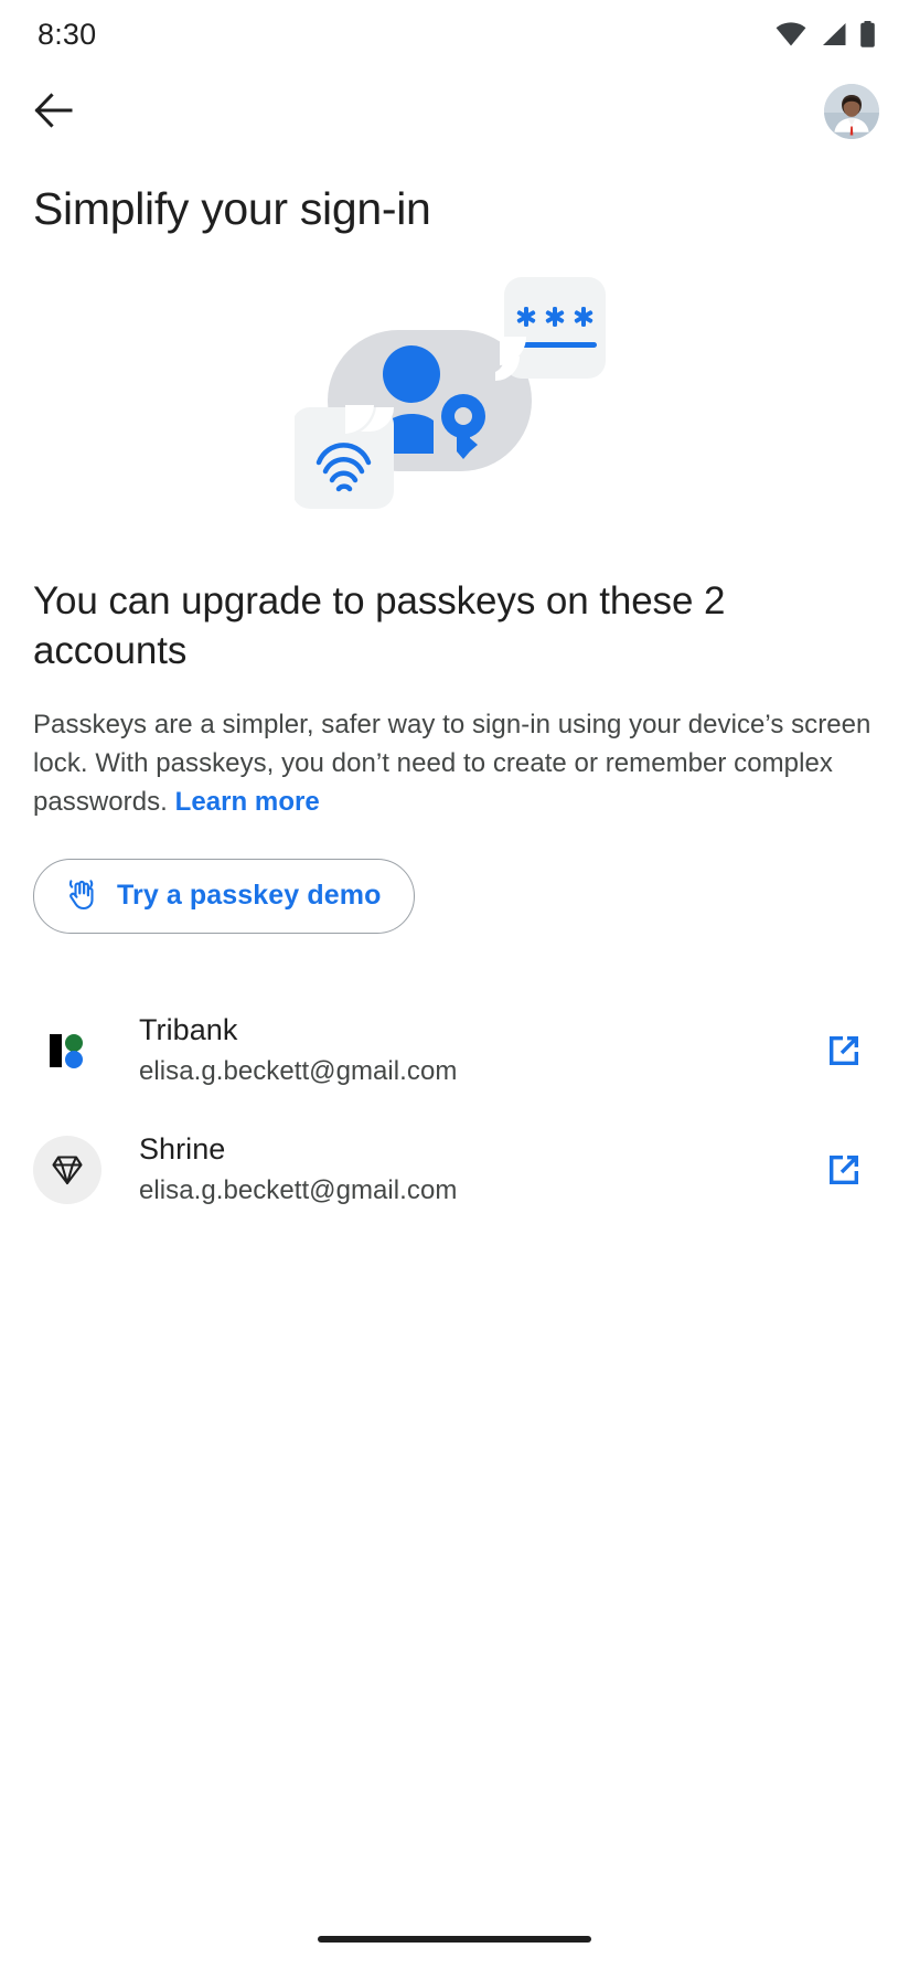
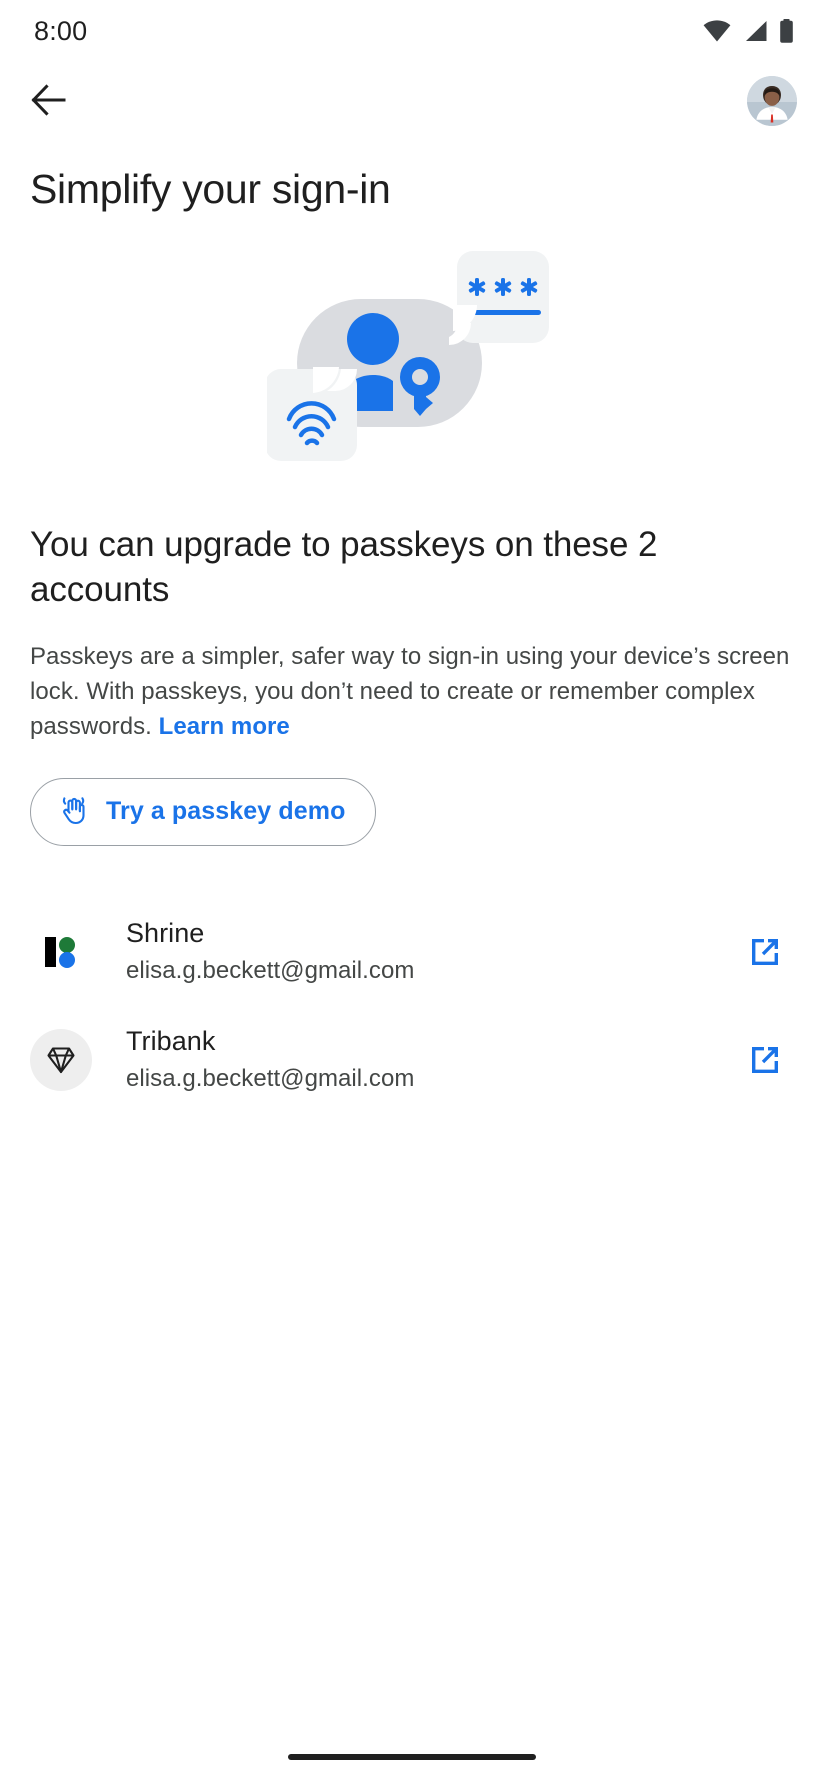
- 8:30
+ 8:00
  Simplify your sign-in
  You can upgrade to passkeys on these 2 accounts
  Passkeys are a simpler, safer way to sign-in using your device’s screen lock. With passkeys, you don’t need to create or remember complex passwords. Learn more
  Try a passkey demo
- Tribank
+ Shrine
  elisa.g.beckett@gmail.com
- Shrine
+ Tribank
  elisa.g.beckett@gmail.com
